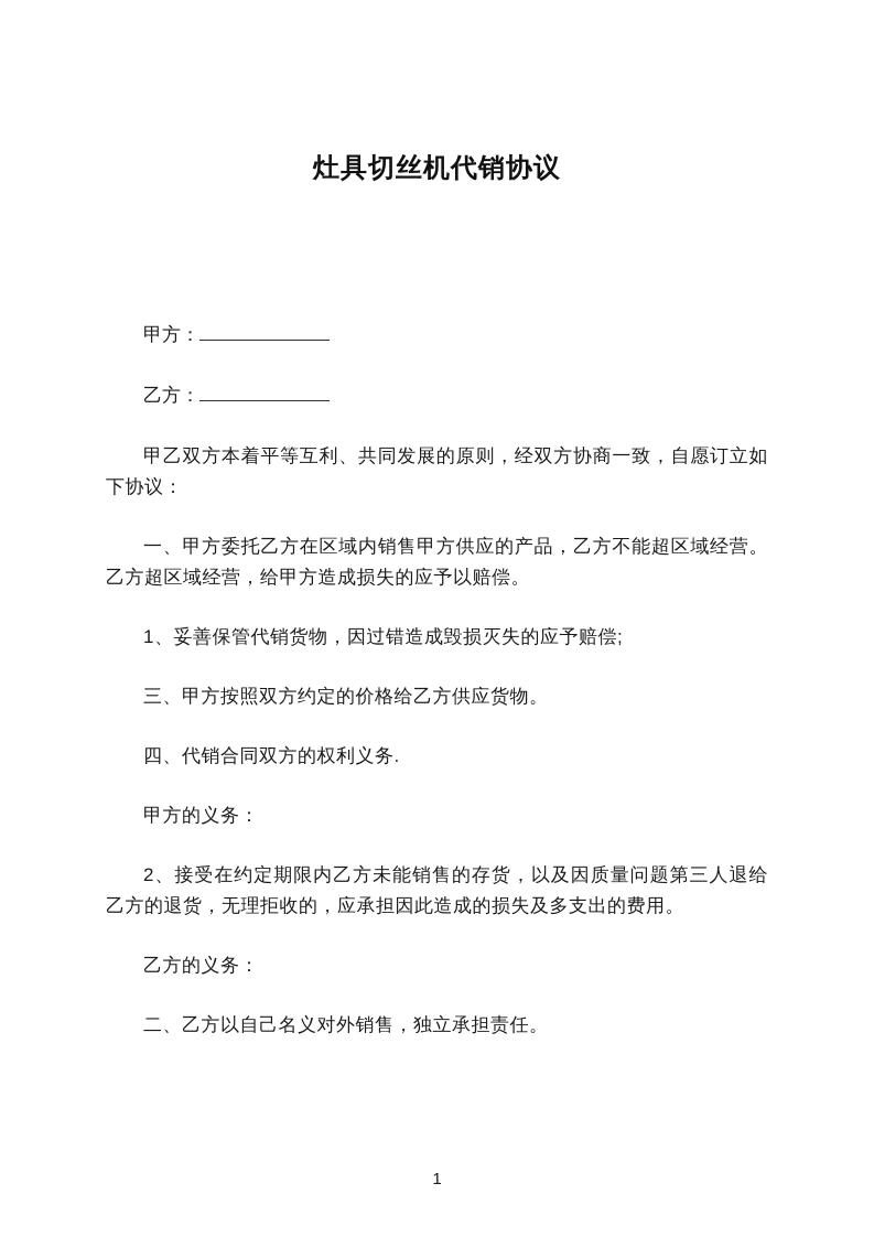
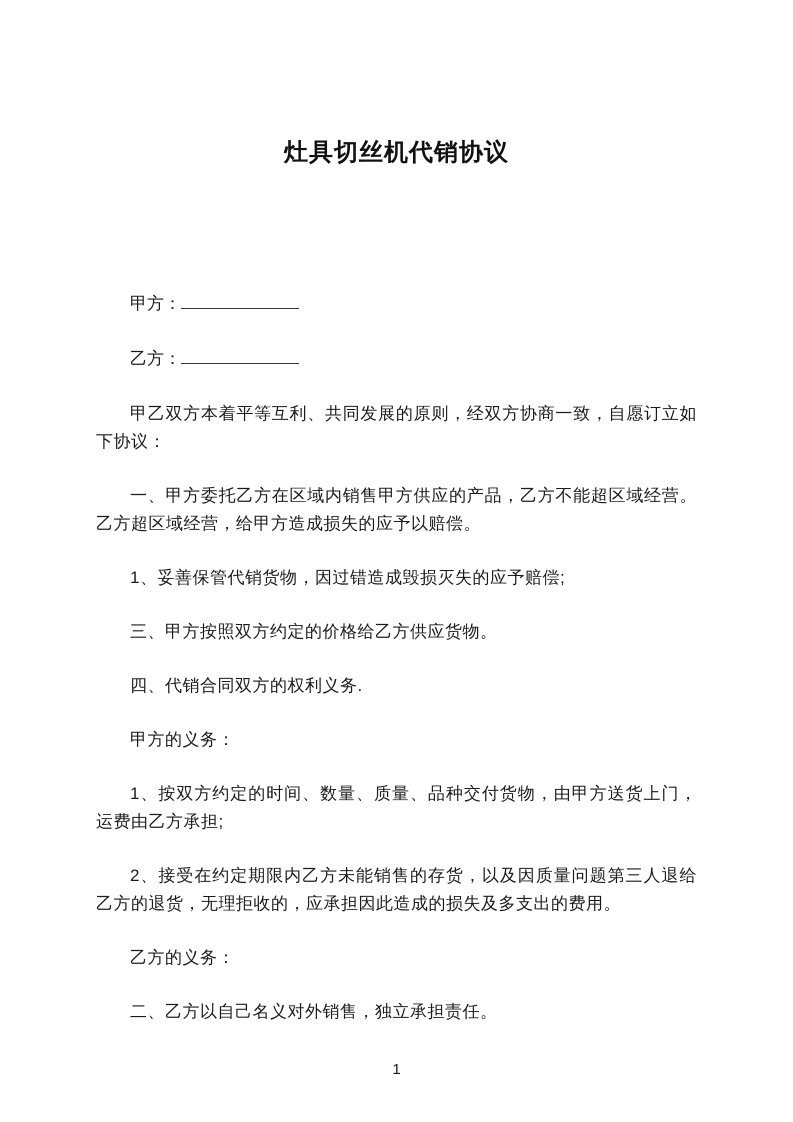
  灶具切丝机代销协议
  甲方：
  乙方：
  甲乙双方本着平等互利、共同发展的原则，经双方协商一致，自愿订立如下协议：
  一、甲方委托乙方在区域内销售甲方供应的产品，乙方不能超区域经营。乙方超区域经营，给甲方造成损失的应予以赔偿。
  1、妥善保管代销货物，因过错造成毁损灭失的应予赔偿;
  三、甲方按照双方约定的价格给乙方供应货物。
  四、代销合同双方的权利义务.
  甲方的义务：
+ 1、按双方约定的时间、数量、质量、品种交付货物，由甲方送货上门，运费由乙方承担;
  2、接受在约定期限内乙方未能销售的存货，以及因质量问题第三人退给乙方的退货，无理拒收的，应承担因此造成的损失及多支出的费用。
  乙方的义务：
  二、乙方以自己名义对外销售，独立承担责任。
  1
